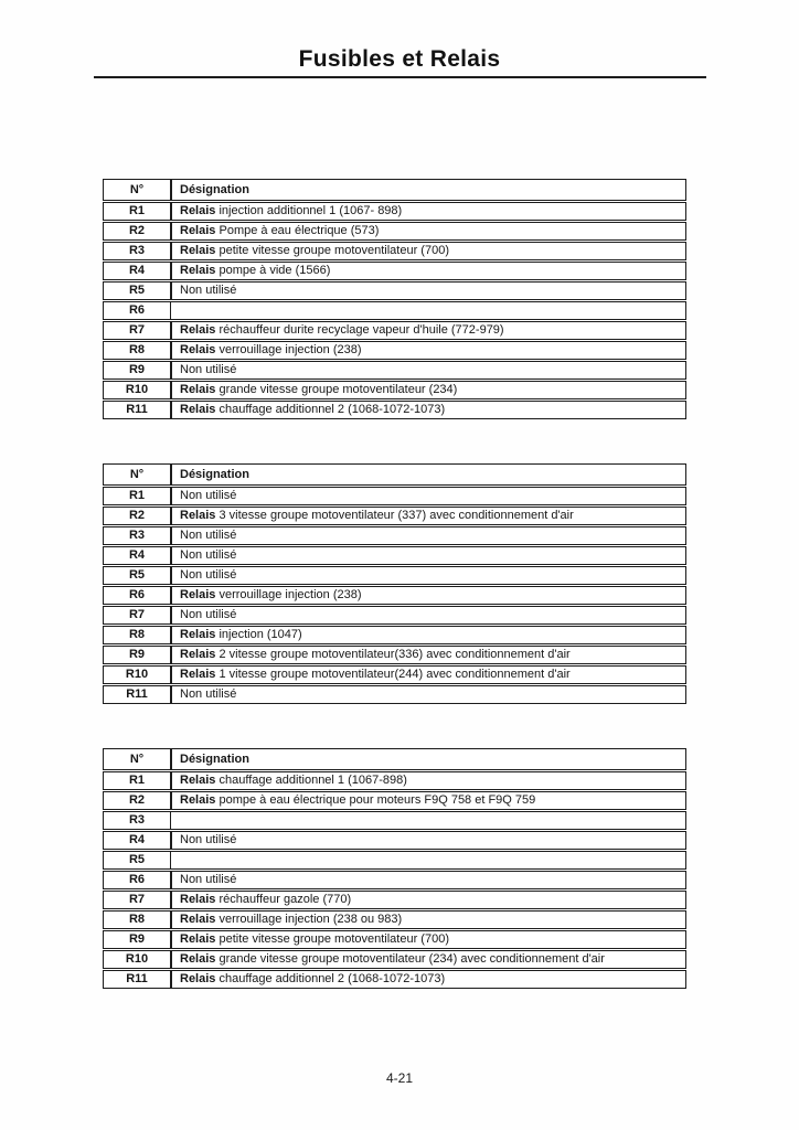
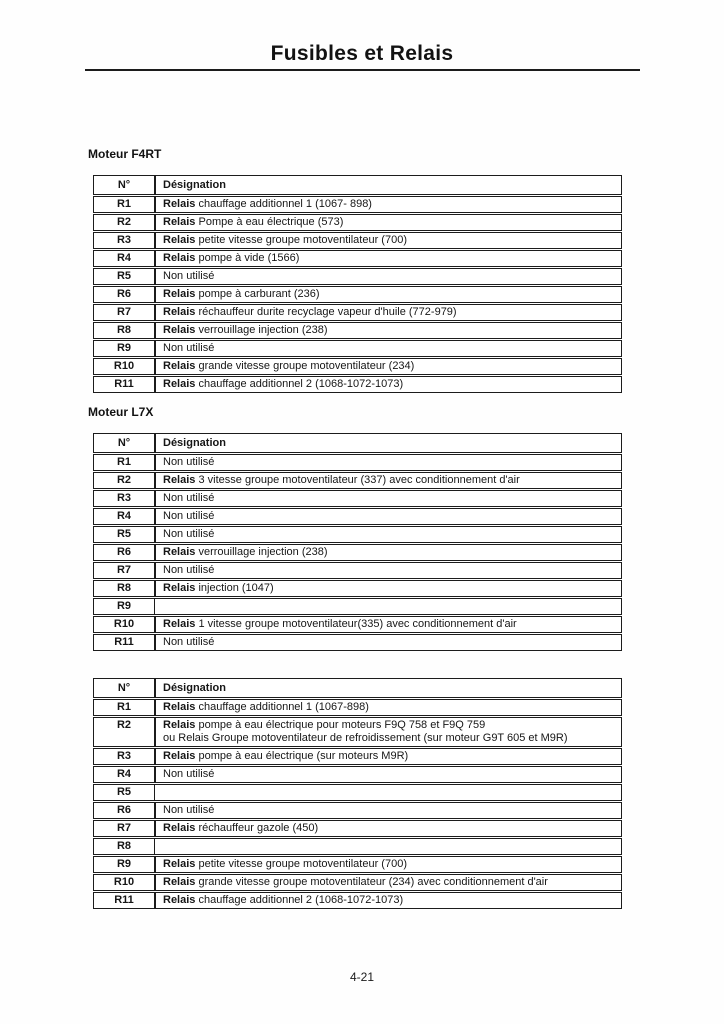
  Fusibles et Relais
+ Moteur F4RT
  N°
  Désignation
  R1
- Relais injection additionnel 1 (1067- 898)
+ Relais chauffage additionnel 1 (1067- 898)
  R2
  Relais Pompe à eau électrique (573)
  R3
  Relais petite vitesse groupe motoventilateur (700)
  R4
  Relais pompe à vide (1566)
  R5
  Non utilisé
  R6
+ Relais pompe à carburant (236)
  R7
  Relais réchauffeur durite recyclage vapeur d'huile (772-979)
  R8
  Relais verrouillage injection (238)
  R9
  Non utilisé
  R10
  Relais grande vitesse groupe motoventilateur (234)
  R11
  Relais chauffage additionnel 2 (1068-1072-1073)
+ Moteur L7X
  N°
  Désignation
  R1
  Non utilisé
  R2
  Relais 3 vitesse groupe motoventilateur (337) avec conditionnement d'air
  R3
  Non utilisé
  R4
  Non utilisé
  R5
  Non utilisé
  R6
  Relais verrouillage injection (238)
  R7
  Non utilisé
  R8
  Relais injection (1047)
  R9
- Relais 2 vitesse groupe motoventilateur(336) avec conditionnement d'air
  R10
- Relais 1 vitesse groupe motoventilateur(244) avec conditionnement d'air
+ Relais 1 vitesse groupe motoventilateur(335) avec conditionnement d'air
  R11
  Non utilisé
  N°
  Désignation
  R1
  Relais chauffage additionnel 1 (1067-898)
  R2
  Relais pompe à eau électrique pour moteurs F9Q 758 et F9Q 759
+ ou Relais Groupe motoventilateur de refroidissement (sur moteur G9T 605 et M9R)
  R3
+ Relais pompe à eau électrique (sur moteurs M9R)
  R4
  Non utilisé
  R5
  R6
  Non utilisé
  R7
- Relais réchauffeur gazole (770)
+ Relais réchauffeur gazole (450)
  R8
- Relais verrouillage injection (238 ou 983)
  R9
  Relais petite vitesse groupe motoventilateur (700)
  R10
  Relais grande vitesse groupe motoventilateur (234) avec conditionnement d'air
  R11
  Relais chauffage additionnel 2 (1068-1072-1073)
  4-21
